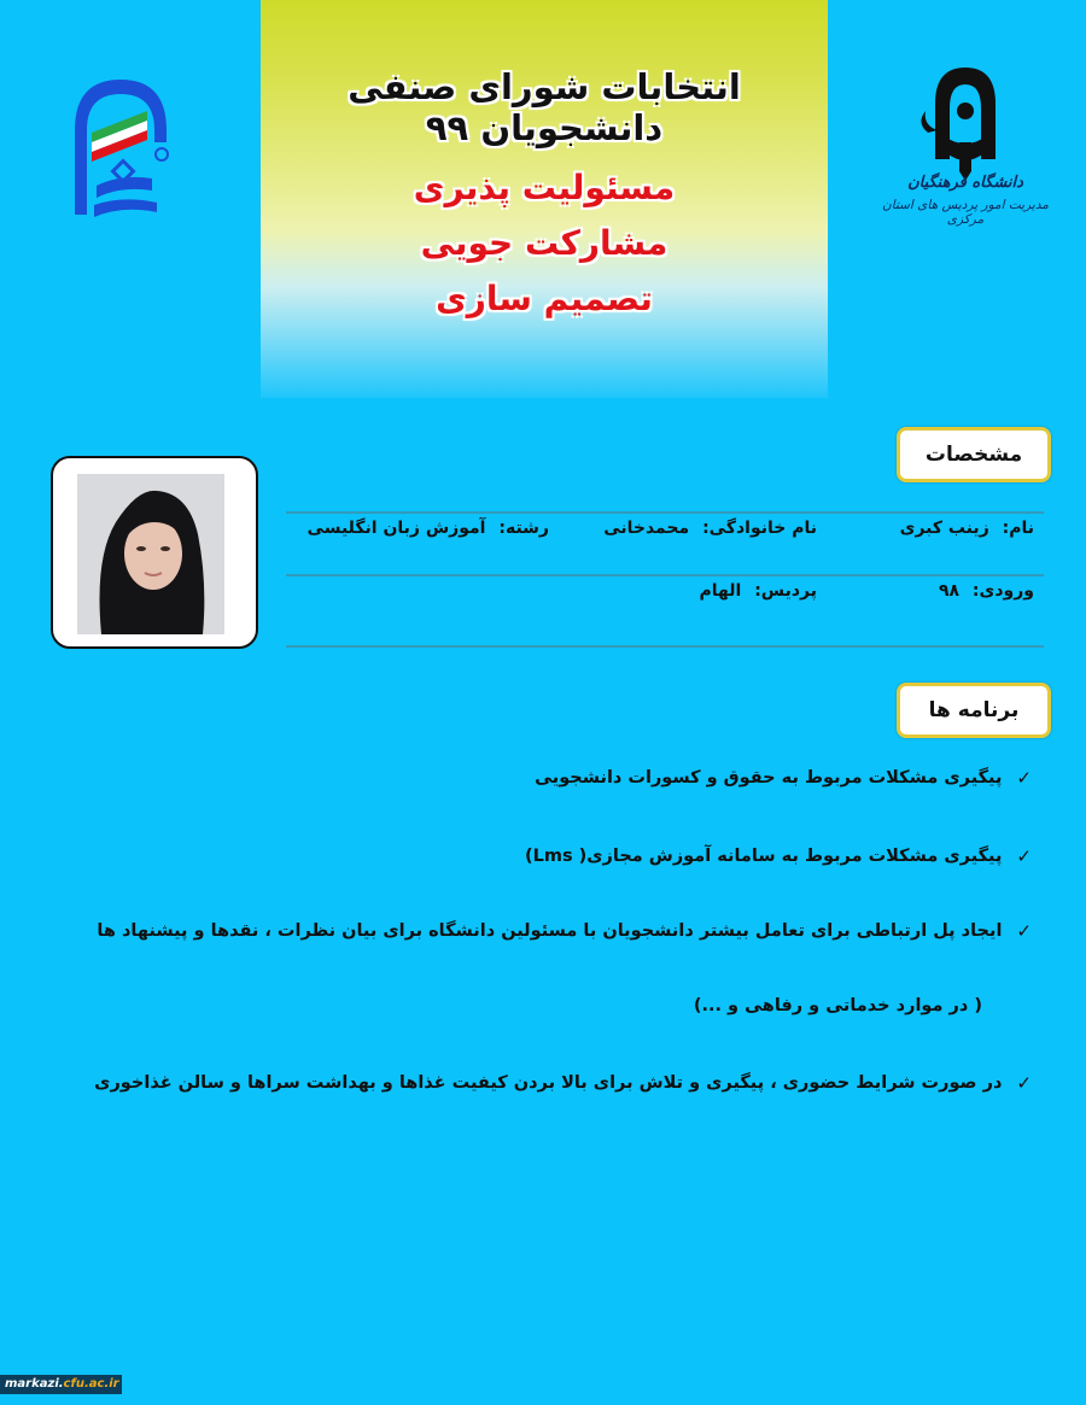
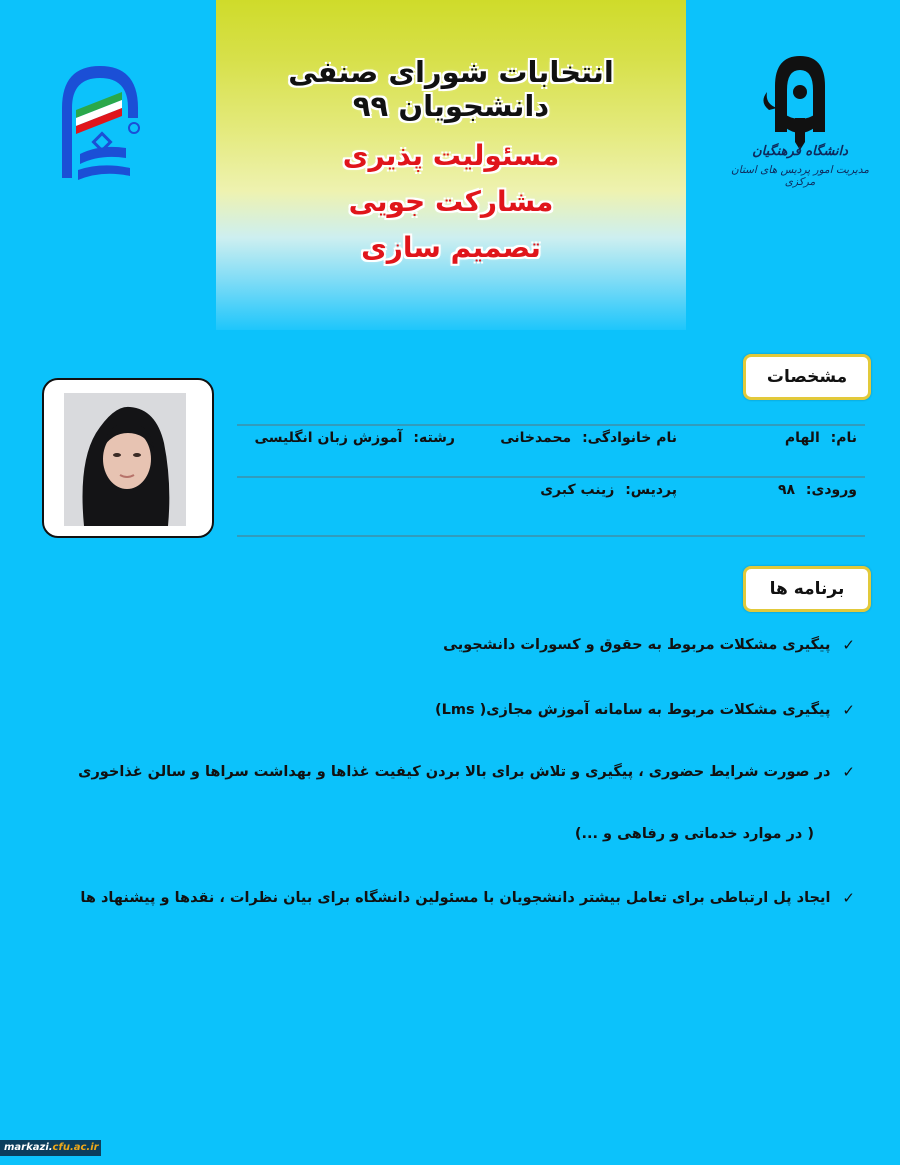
  انتخابات شورای صنفی دانشجویان ۹۹
  مسئولیت پذیری
  مشارکت جویی
  تصمیم سازی
  دانشگاه فرهنگیان
  مدیریت امور پردیس های استان مرکزی
  مشخصات
- نام: زینب کبری
+ نام: الهام
  نام خانوادگی: محمدخانی
  رشته: آموزش زبان انگلیسی
  ورودی: ۹۸
- پردیس: الهام
+ پردیس: زینب کبری
  برنامه ها
  ✓
  پیگیری مشکلات مربوط به حقوق و کسورات دانشجویی
  ✓
  پیگیری مشکلات مربوط به سامانه آموزش مجازی( Lms)
  ✓
- ایجاد پل ارتباطی برای تعامل بیشتر دانشجویان با مسئولین دانشگاه برای بیان نظرات ، نقدها و پیشنهاد ها
+ در صورت شرایط حضوری ، پیگیری و تلاش برای بالا بردن کیفیت غذاها و بهداشت سراها و سالن غذاخوری
  ( در موارد خدماتی و رفاهی و ...)
  ✓
- در صورت شرایط حضوری ، پیگیری و تلاش برای بالا بردن کیفیت غذاها و بهداشت سراها و سالن غذاخوری
+ ایجاد پل ارتباطی برای تعامل بیشتر دانشجویان با مسئولین دانشگاه برای بیان نظرات ، نقدها و پیشنهاد ها
  markazi.cfu.ac.ir
